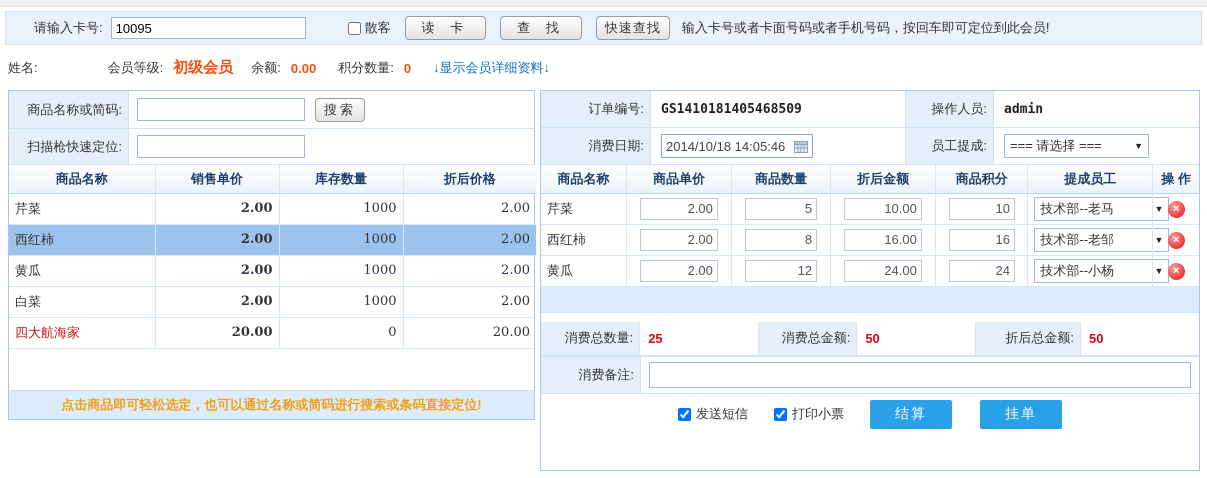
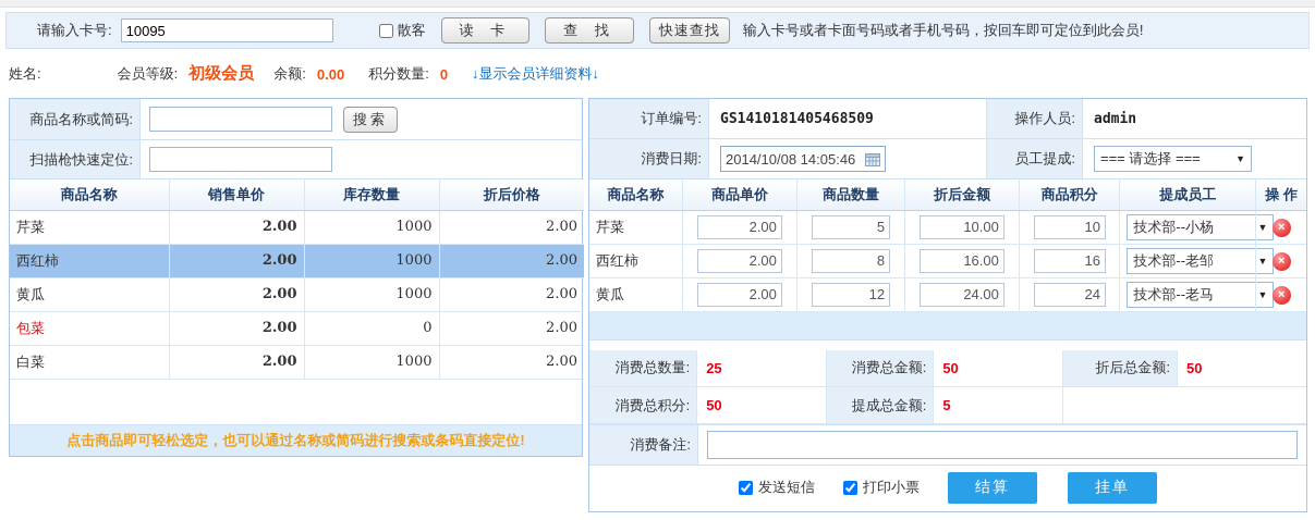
  请输入卡号:
  10095
  散客
  读 卡
  查 找
  快速查找
  输入卡号或者卡面号码或者手机号码，按回车即可定位到此会员!
  姓名:
  会员等级:
  初级会员
  余额:
  0.00
  积分数量:
  0
  ↓显示会员详细资料↓
  商品名称或简码:
  搜索
  扫描枪快速定位:
  商品名称	销售单价	库存数量	折后价格
  芹菜	2.00	1000	2.00
  西红柿	2.00	1000	2.00
  黄瓜	2.00	1000	2.00
+ 包菜	2.00	0	2.00
  白菜	2.00	1000	2.00
- 四大航海家	20.00	0	20.00
  点击商品即可轻松选定，也可以通过名称或简码进行搜索或条码直接定位!
  订单编号:
  GS1410181405468509
  操作人员:
  admin
  消费日期:
- 2014/10/18 14:05:46
+ 2014/10/08 14:05:46
  员工提成:
  === 请选择 ===
  ▼
  商品名称	商品单价	商品数量	折后金额	商品积分	提成员工	操 作
- 芹菜	2.00	5	10.00	10	技术部--老马 ▼	×
+ 芹菜	2.00	5	10.00	10	技术部--小杨 ▼	×
  西红柿	2.00	8	16.00	16	技术部--老邹 ▼	×
- 黄瓜	2.00	12	24.00	24	技术部--小杨 ▼	×
+ 黄瓜	2.00	12	24.00	24	技术部--老马 ▼	×
  消费总数量:	25	消费总金额:	50	折后总金额:	50
+ 消费总积分:	50	提成总金额:	5
  消费备注:
  发送短信
  打印小票
  结算
  挂单
